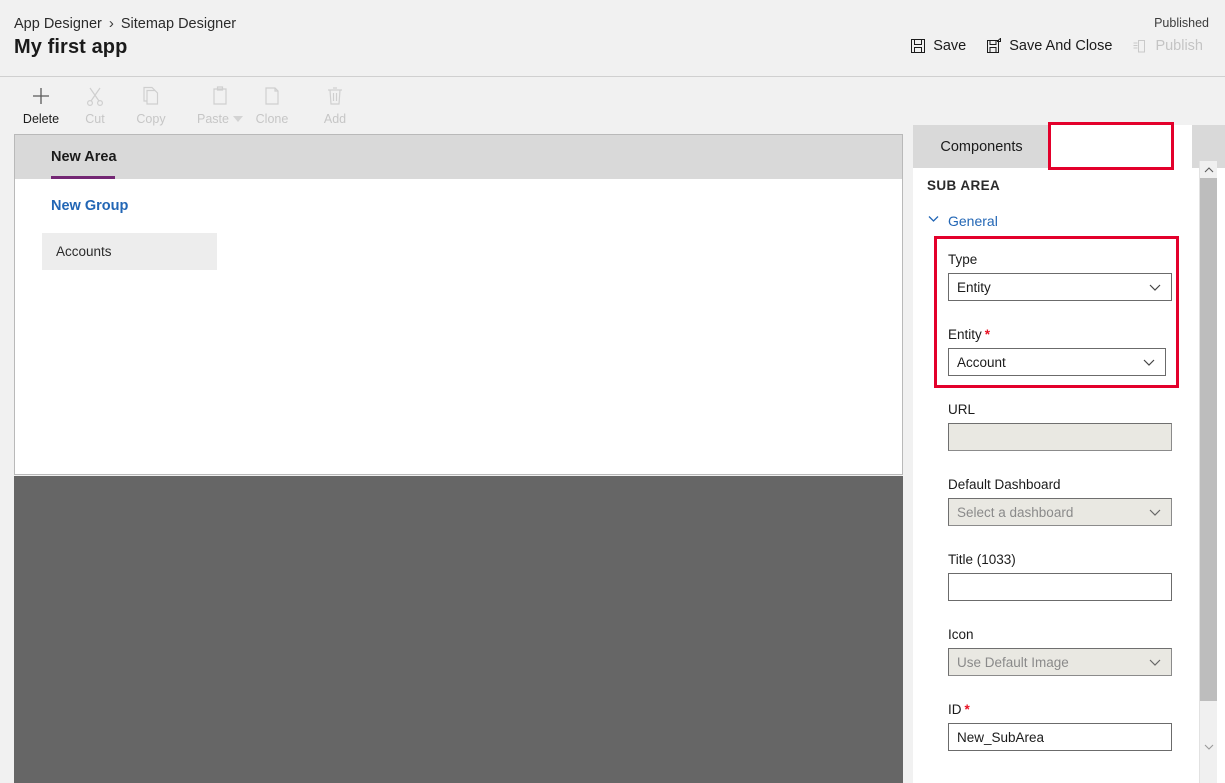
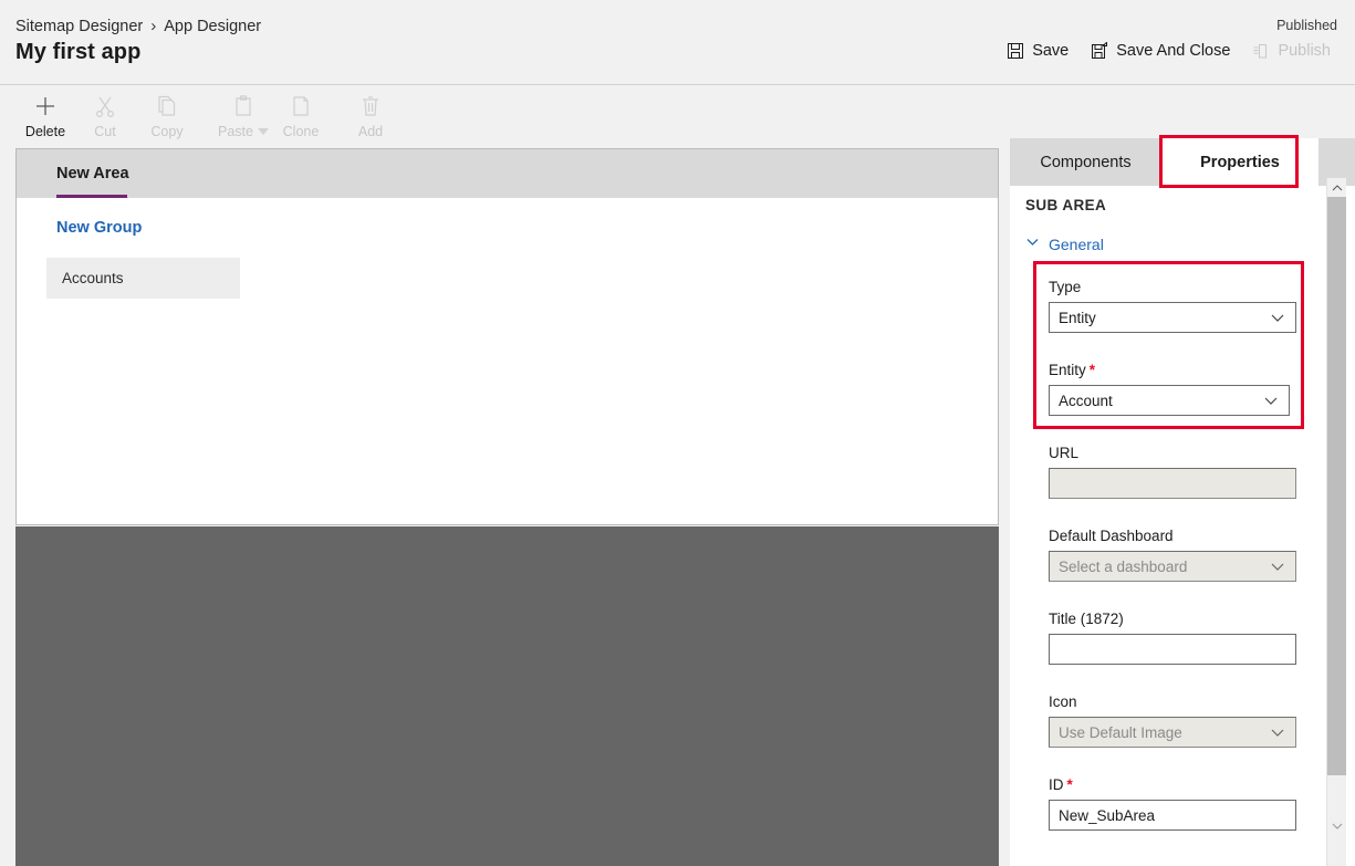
- App Designer
+ Sitemap Designer
  ›
- Sitemap Designer
+ App Designer
  My first app
  Published
  Save
  Save And Close
  Publish
  Delete
  Cut
  Copy
  Paste
  Clone
  Add
  New Area
  New Group
  Accounts
  Components
+ Properties
  SUB AREA
  General
  Type
  Entity
  Entity *
  Account
  URL
  Default Dashboard
  Select a dashboard
- Title (1033)
+ Title (1872)
  Icon
  Use Default Image
  ID *
  New_SubArea
